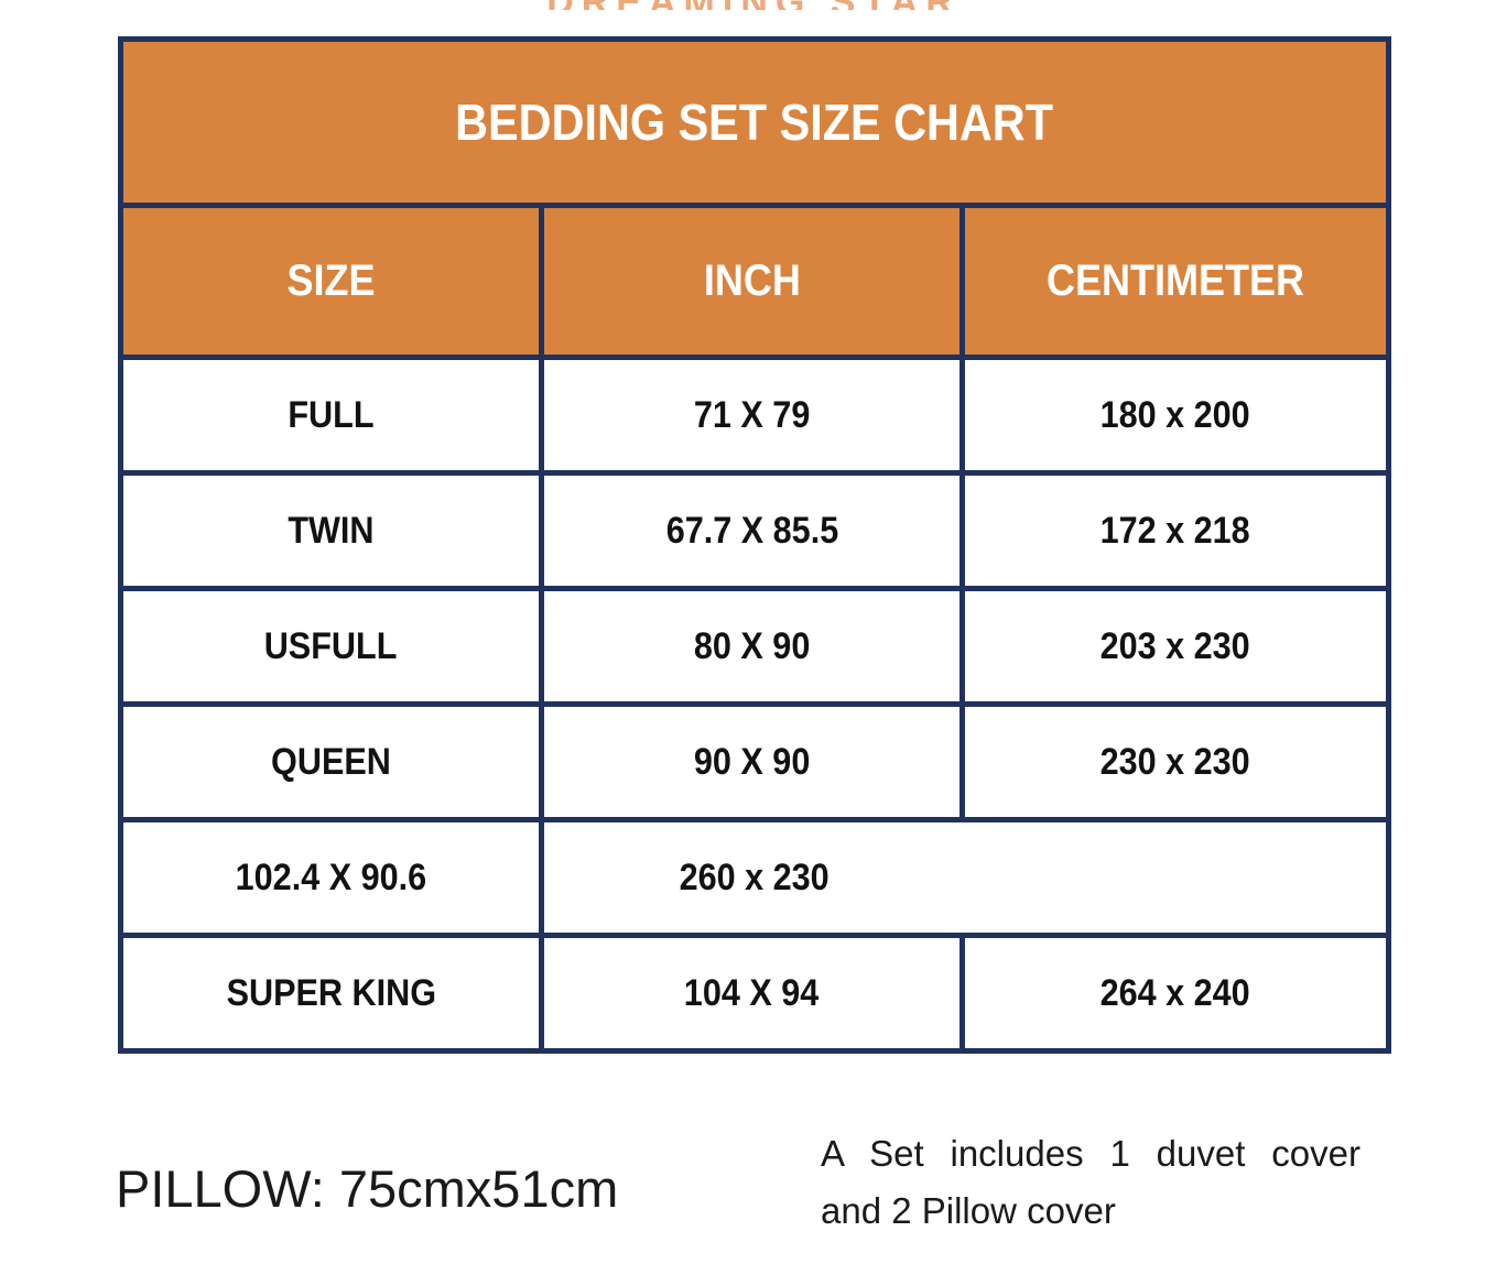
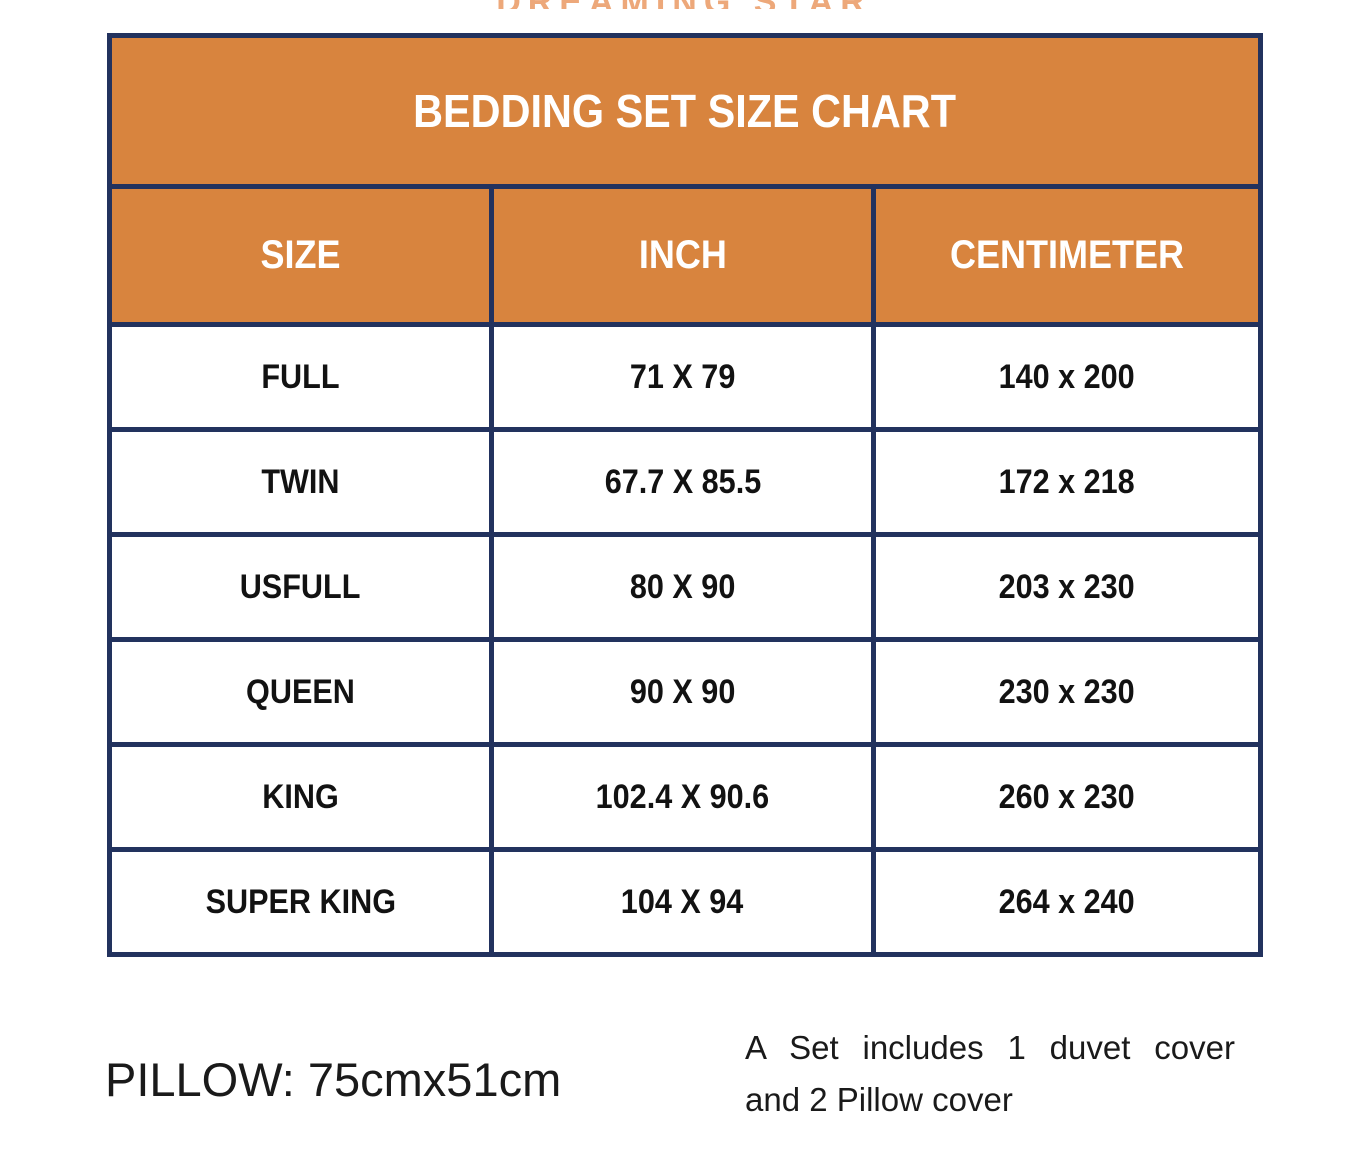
  DREAMING STAR
  BEDDING SET SIZE CHART
  SIZE
  INCH
  CENTIMETER
  FULL
  71 X 79
- 180 x 200
+ 140 x 200
  TWIN
  67.7 X 85.5
  172 x 218
  USFULL
  80 X 90
  203 x 230
  QUEEN
  90 X 90
  230 x 230
+ KING
  102.4 X 90.6
  260 x 230
  SUPER KING
  104 X 94
  264 x 240
  PILLOW: 75cmx51cm
  A Set includes 1 duvet cover
  and 2 Pillow cover
